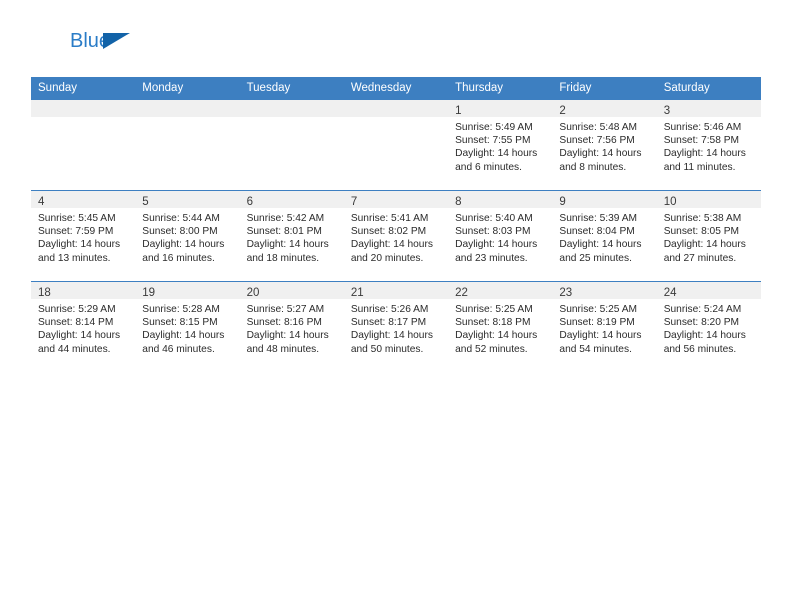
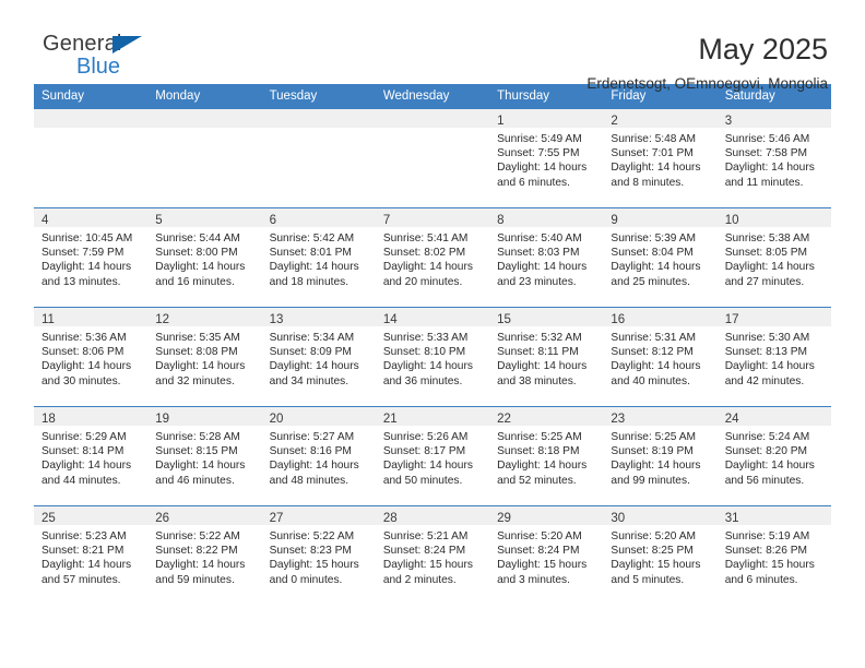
+ General
  Blue
+ May 2025
+ Erdenetsogt, OEmnoegovi, Mongolia
  Sunday	Monday	Tuesday	Wednesday	Thursday	Friday	Saturday
- 				1Sunrise: 5:49 AMSunset: 7:55 PMDaylight: 14 hoursand 6 minutes.	2Sunrise: 5:48 AMSunset: 7:56 PMDaylight: 14 hoursand 8 minutes.	3Sunrise: 5:46 AMSunset: 7:58 PMDaylight: 14 hoursand 11 minutes.
+ 				1Sunrise: 5:49 AMSunset: 7:55 PMDaylight: 14 hoursand 6 minutes.	2Sunrise: 5:48 AMSunset: 7:01 PMDaylight: 14 hoursand 8 minutes.	3Sunrise: 5:46 AMSunset: 7:58 PMDaylight: 14 hoursand 11 minutes.
- 4Sunrise: 5:45 AMSunset: 7:59 PMDaylight: 14 hoursand 13 minutes.	5Sunrise: 5:44 AMSunset: 8:00 PMDaylight: 14 hoursand 16 minutes.	6Sunrise: 5:42 AMSunset: 8:01 PMDaylight: 14 hoursand 18 minutes.	7Sunrise: 5:41 AMSunset: 8:02 PMDaylight: 14 hoursand 20 minutes.	8Sunrise: 5:40 AMSunset: 8:03 PMDaylight: 14 hoursand 23 minutes.	9Sunrise: 5:39 AMSunset: 8:04 PMDaylight: 14 hoursand 25 minutes.	10Sunrise: 5:38 AMSunset: 8:05 PMDaylight: 14 hoursand 27 minutes.
+ 4Sunrise: 10:45 AMSunset: 7:59 PMDaylight: 14 hoursand 13 minutes.	5Sunrise: 5:44 AMSunset: 8:00 PMDaylight: 14 hoursand 16 minutes.	6Sunrise: 5:42 AMSunset: 8:01 PMDaylight: 14 hoursand 18 minutes.	7Sunrise: 5:41 AMSunset: 8:02 PMDaylight: 14 hoursand 20 minutes.	8Sunrise: 5:40 AMSunset: 8:03 PMDaylight: 14 hoursand 23 minutes.	9Sunrise: 5:39 AMSunset: 8:04 PMDaylight: 14 hoursand 25 minutes.	10Sunrise: 5:38 AMSunset: 8:05 PMDaylight: 14 hoursand 27 minutes.
+ 11Sunrise: 5:36 AMSunset: 8:06 PMDaylight: 14 hoursand 30 minutes.	12Sunrise: 5:35 AMSunset: 8:08 PMDaylight: 14 hoursand 32 minutes.	13Sunrise: 5:34 AMSunset: 8:09 PMDaylight: 14 hoursand 34 minutes.	14Sunrise: 5:33 AMSunset: 8:10 PMDaylight: 14 hoursand 36 minutes.	15Sunrise: 5:32 AMSunset: 8:11 PMDaylight: 14 hoursand 38 minutes.	16Sunrise: 5:31 AMSunset: 8:12 PMDaylight: 14 hoursand 40 minutes.	17Sunrise: 5:30 AMSunset: 8:13 PMDaylight: 14 hoursand 42 minutes.
- 18Sunrise: 5:29 AMSunset: 8:14 PMDaylight: 14 hoursand 44 minutes.	19Sunrise: 5:28 AMSunset: 8:15 PMDaylight: 14 hoursand 46 minutes.	20Sunrise: 5:27 AMSunset: 8:16 PMDaylight: 14 hoursand 48 minutes.	21Sunrise: 5:26 AMSunset: 8:17 PMDaylight: 14 hoursand 50 minutes.	22Sunrise: 5:25 AMSunset: 8:18 PMDaylight: 14 hoursand 52 minutes.	23Sunrise: 5:25 AMSunset: 8:19 PMDaylight: 14 hoursand 54 minutes.	24Sunrise: 5:24 AMSunset: 8:20 PMDaylight: 14 hoursand 56 minutes.
+ 18Sunrise: 5:29 AMSunset: 8:14 PMDaylight: 14 hoursand 44 minutes.	19Sunrise: 5:28 AMSunset: 8:15 PMDaylight: 14 hoursand 46 minutes.	20Sunrise: 5:27 AMSunset: 8:16 PMDaylight: 14 hoursand 48 minutes.	21Sunrise: 5:26 AMSunset: 8:17 PMDaylight: 14 hoursand 50 minutes.	22Sunrise: 5:25 AMSunset: 8:18 PMDaylight: 14 hoursand 52 minutes.	23Sunrise: 5:25 AMSunset: 8:19 PMDaylight: 14 hoursand 99 minutes.	24Sunrise: 5:24 AMSunset: 8:20 PMDaylight: 14 hoursand 56 minutes.
+ 25Sunrise: 5:23 AMSunset: 8:21 PMDaylight: 14 hoursand 57 minutes.	26Sunrise: 5:22 AMSunset: 8:22 PMDaylight: 14 hoursand 59 minutes.	27Sunrise: 5:22 AMSunset: 8:23 PMDaylight: 15 hoursand 0 minutes.	28Sunrise: 5:21 AMSunset: 8:24 PMDaylight: 15 hoursand 2 minutes.	29Sunrise: 5:20 AMSunset: 8:24 PMDaylight: 15 hoursand 3 minutes.	30Sunrise: 5:20 AMSunset: 8:25 PMDaylight: 15 hoursand 5 minutes.	31Sunrise: 5:19 AMSunset: 8:26 PMDaylight: 15 hoursand 6 minutes.
